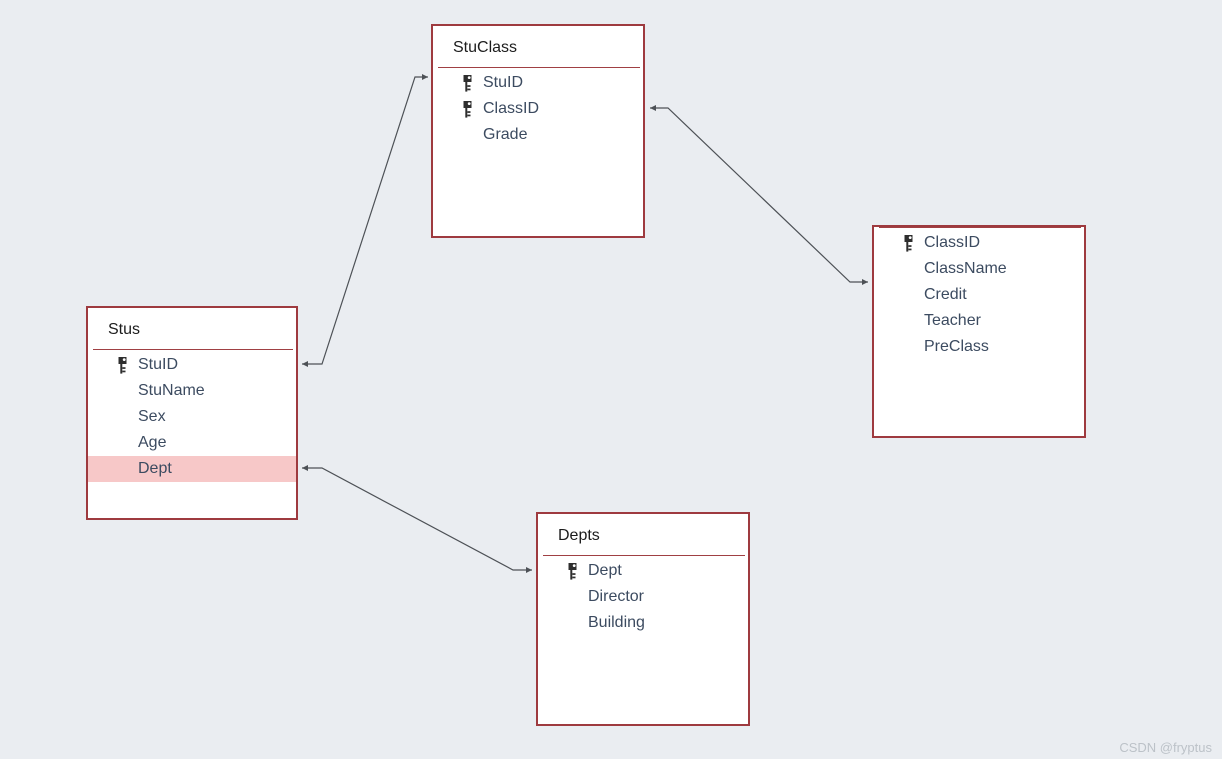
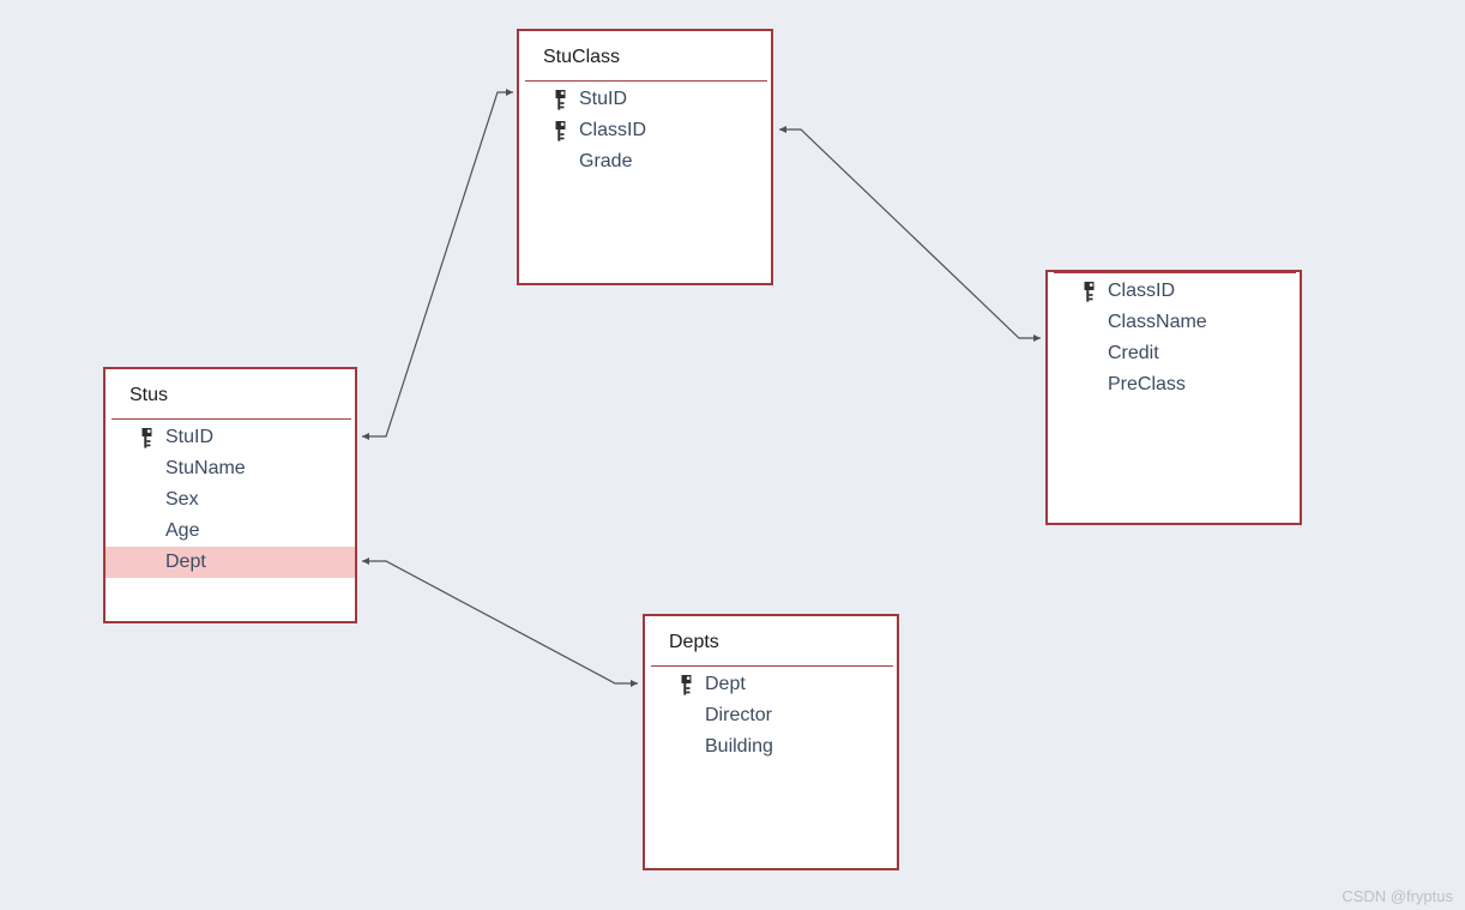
  StuClass
  StuID
  ClassID
  Grade
  ClassID
  ClassName
  Credit
- Teacher
  PreClass
  Stus
  StuID
  StuName
  Sex
  Age
  Dept
  Depts
  Dept
  Director
  Building
  CSDN @fryptus
